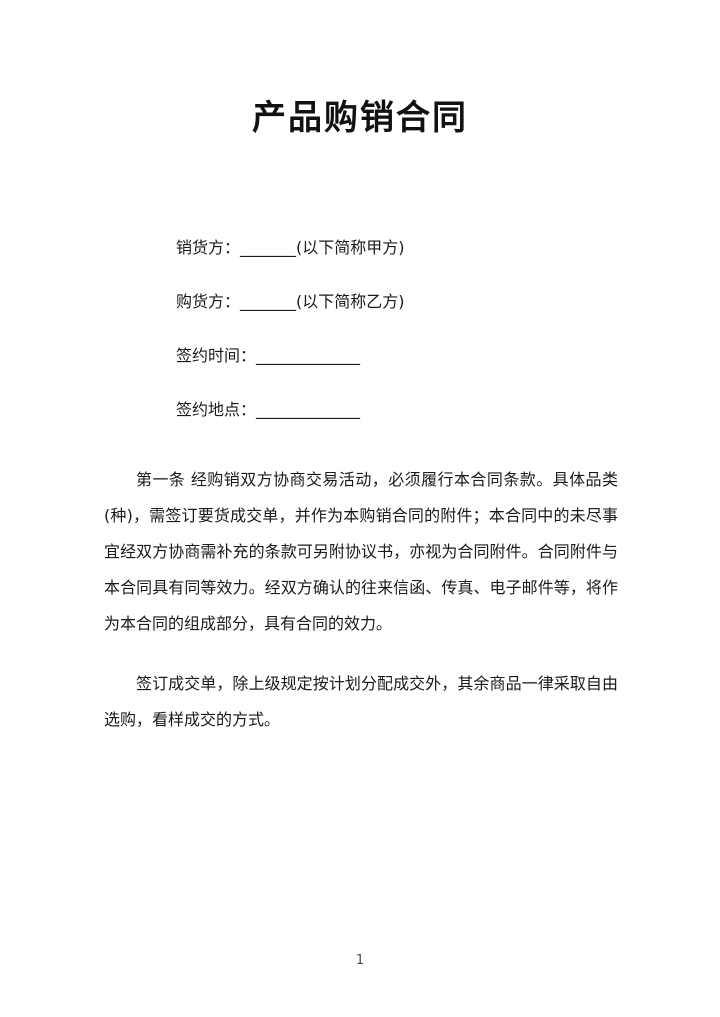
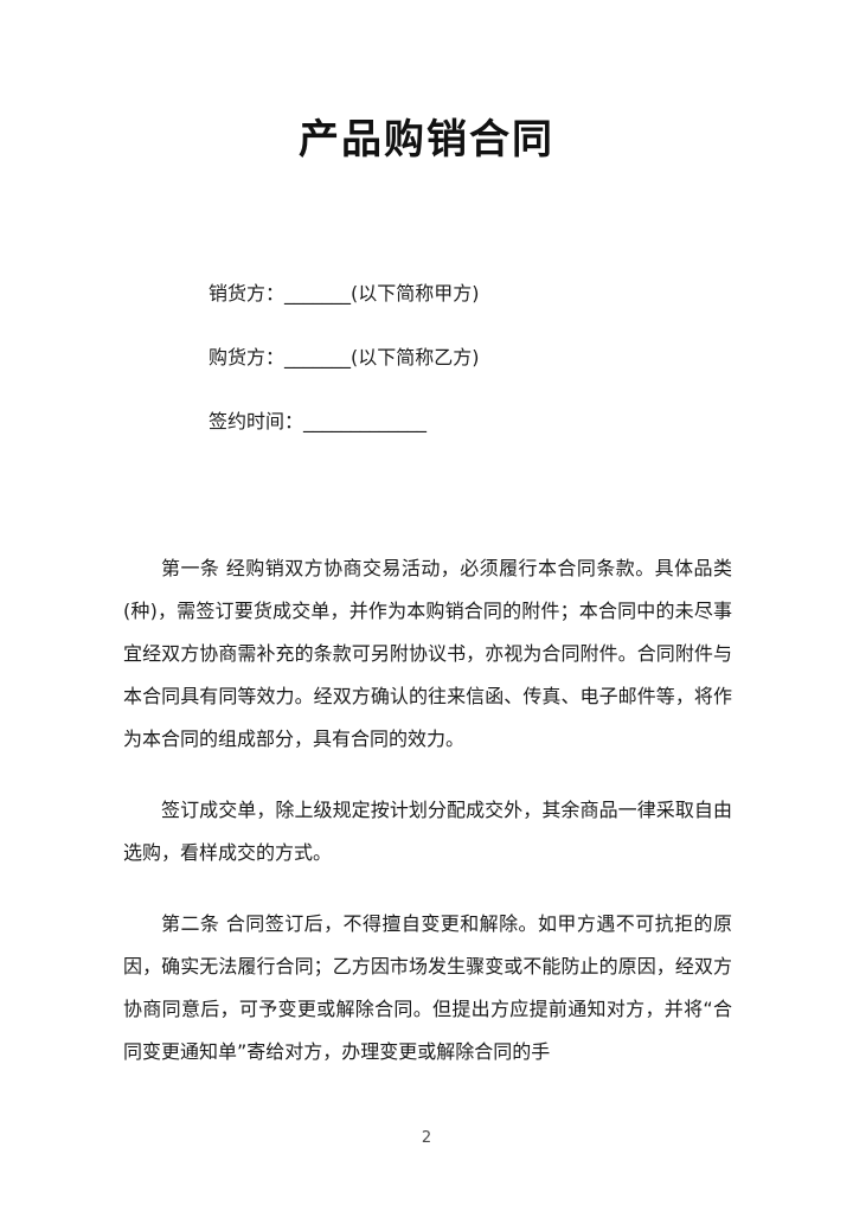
  产品购销合同
  销货方：_______(以下简称甲方)
  购货方：_______(以下简称乙方)
  签约时间：_____________
- 签约地点：_____________
  第一条 经购销双方协商交易活动，必须履行本合同条款。具体品类(种)，需签订要货成交单，并作为本购销合同的附件；本合同中的未尽事宜经双方协商需补充的条款可另附协议书，亦视为合同附件。合同附件与本合同具有同等效力。经双方确认的往来信函、传真、电子邮件等，将作为本合同的组成部分，具有合同的效力。
  签订成交单，除上级规定按计划分配成交外，其余商品一律采取自由选购，看样成交的方式。
+ 第二条 合同签订后，不得擅自变更和解除。如甲方遇不可抗拒的原因，确实无法履行合同；乙方因市场发生骤变或不能防止的原因，经双方协商同意后，可予变更或解除合同。但提出方应提前通知对方，并将“合同变更通知单”寄给对方，办理变更或解除合同的手
- 1
+ 2
